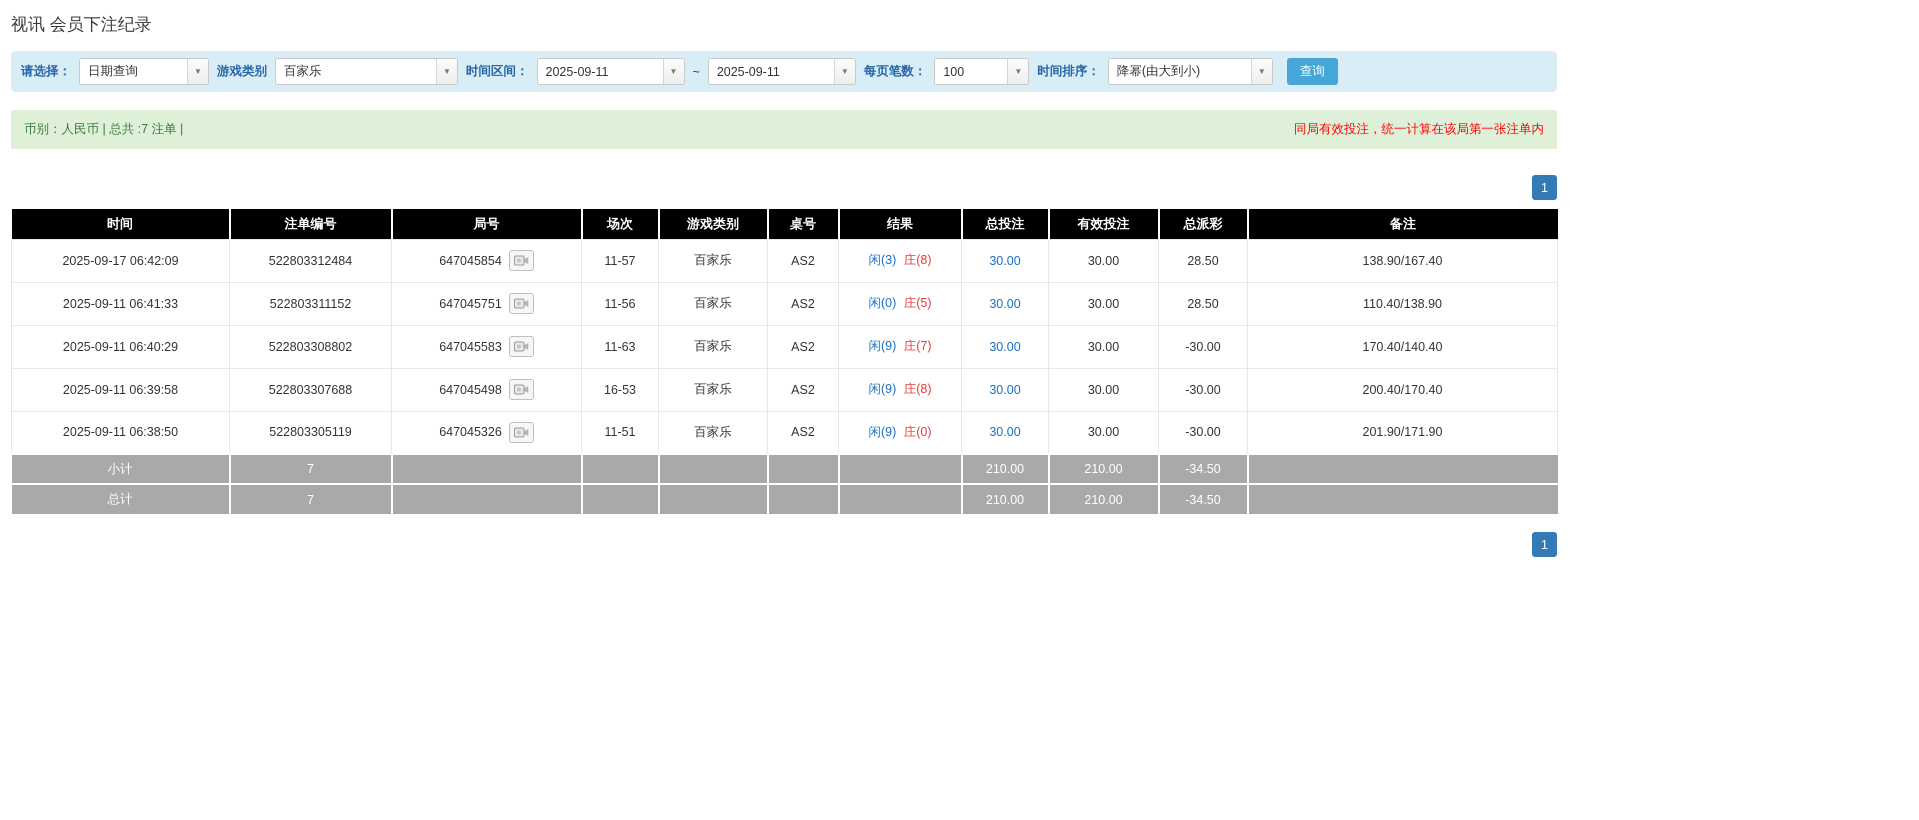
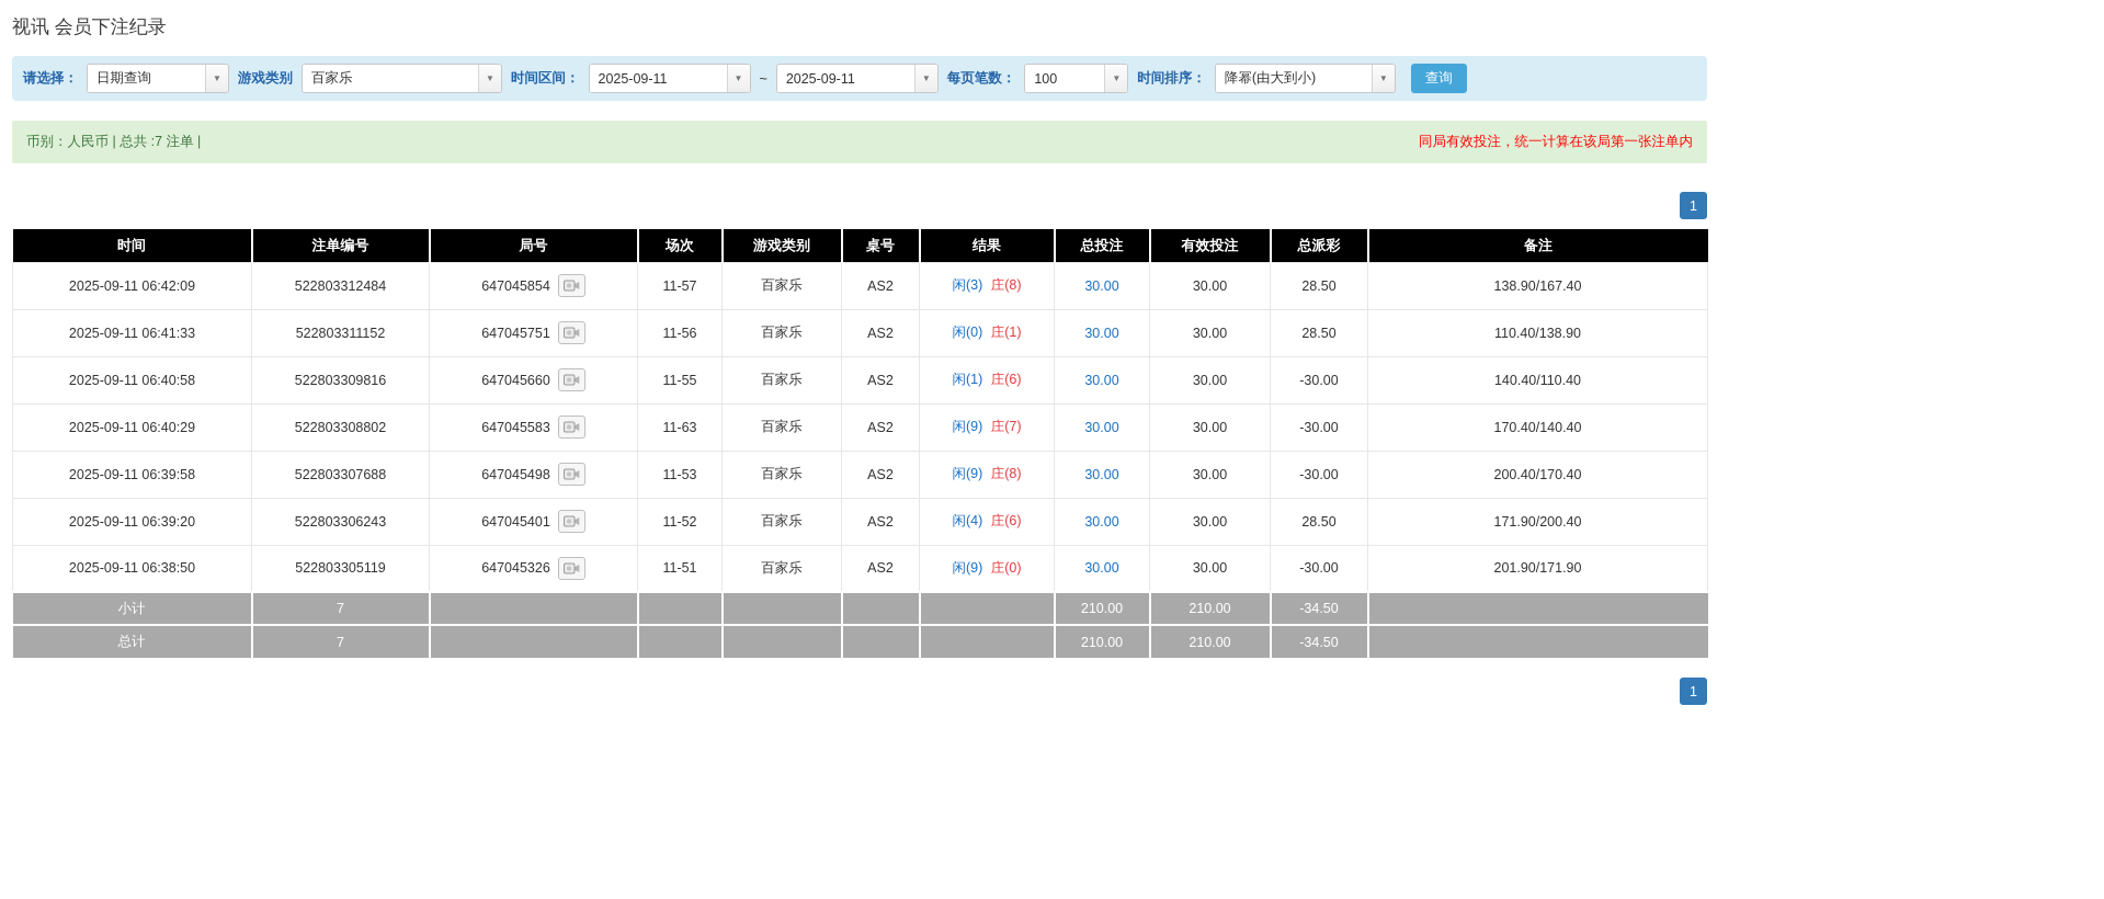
  视讯 会员下注纪录
  请选择：
  日期查询
  ▼
  游戏类别
  百家乐
  ▼
  时间区间：
  2025-09-11
  ▼
  ~
  2025-09-11
  ▼
  每页笔数：
  100
  ▼
  时间排序：
  降幂(由大到小)
  ▼
  查询
  币别：人民币 | 总共 :7 注单 |
  同局有效投注，统一计算在该局第一张注单内
  1
  时间	注单编号	局号	场次	游戏类别	桌号	结果	总投注	有效投注	总派彩	备注
- 2025-09-17 06:42:09	522803312484	647045854	11-57	百家乐	AS2	闲(3) 庄(8)	30.00	30.00	28.50	138.90/167.40
+ 2025-09-11 06:42:09	522803312484	647045854	11-57	百家乐	AS2	闲(3) 庄(8)	30.00	30.00	28.50	138.90/167.40
- 2025-09-11 06:41:33	522803311152	647045751	11-56	百家乐	AS2	闲(0) 庄(5)	30.00	30.00	28.50	110.40/138.90
+ 2025-09-11 06:41:33	522803311152	647045751	11-56	百家乐	AS2	闲(0) 庄(1)	30.00	30.00	28.50	110.40/138.90
+ 2025-09-11 06:40:58	522803309816	647045660	11-55	百家乐	AS2	闲(1) 庄(6)	30.00	30.00	-30.00	140.40/110.40
  2025-09-11 06:40:29	522803308802	647045583	11-63	百家乐	AS2	闲(9) 庄(7)	30.00	30.00	-30.00	170.40/140.40
- 2025-09-11 06:39:58	522803307688	647045498	16-53	百家乐	AS2	闲(9) 庄(8)	30.00	30.00	-30.00	200.40/170.40
+ 2025-09-11 06:39:58	522803307688	647045498	11-53	百家乐	AS2	闲(9) 庄(8)	30.00	30.00	-30.00	200.40/170.40
+ 2025-09-11 06:39:20	522803306243	647045401	11-52	百家乐	AS2	闲(4) 庄(6)	30.00	30.00	28.50	171.90/200.40
  2025-09-11 06:38:50	522803305119	647045326	11-51	百家乐	AS2	闲(9) 庄(0)	30.00	30.00	-30.00	201.90/171.90
  小计	7						210.00	210.00	-34.50
  总计	7						210.00	210.00	-34.50
  1
